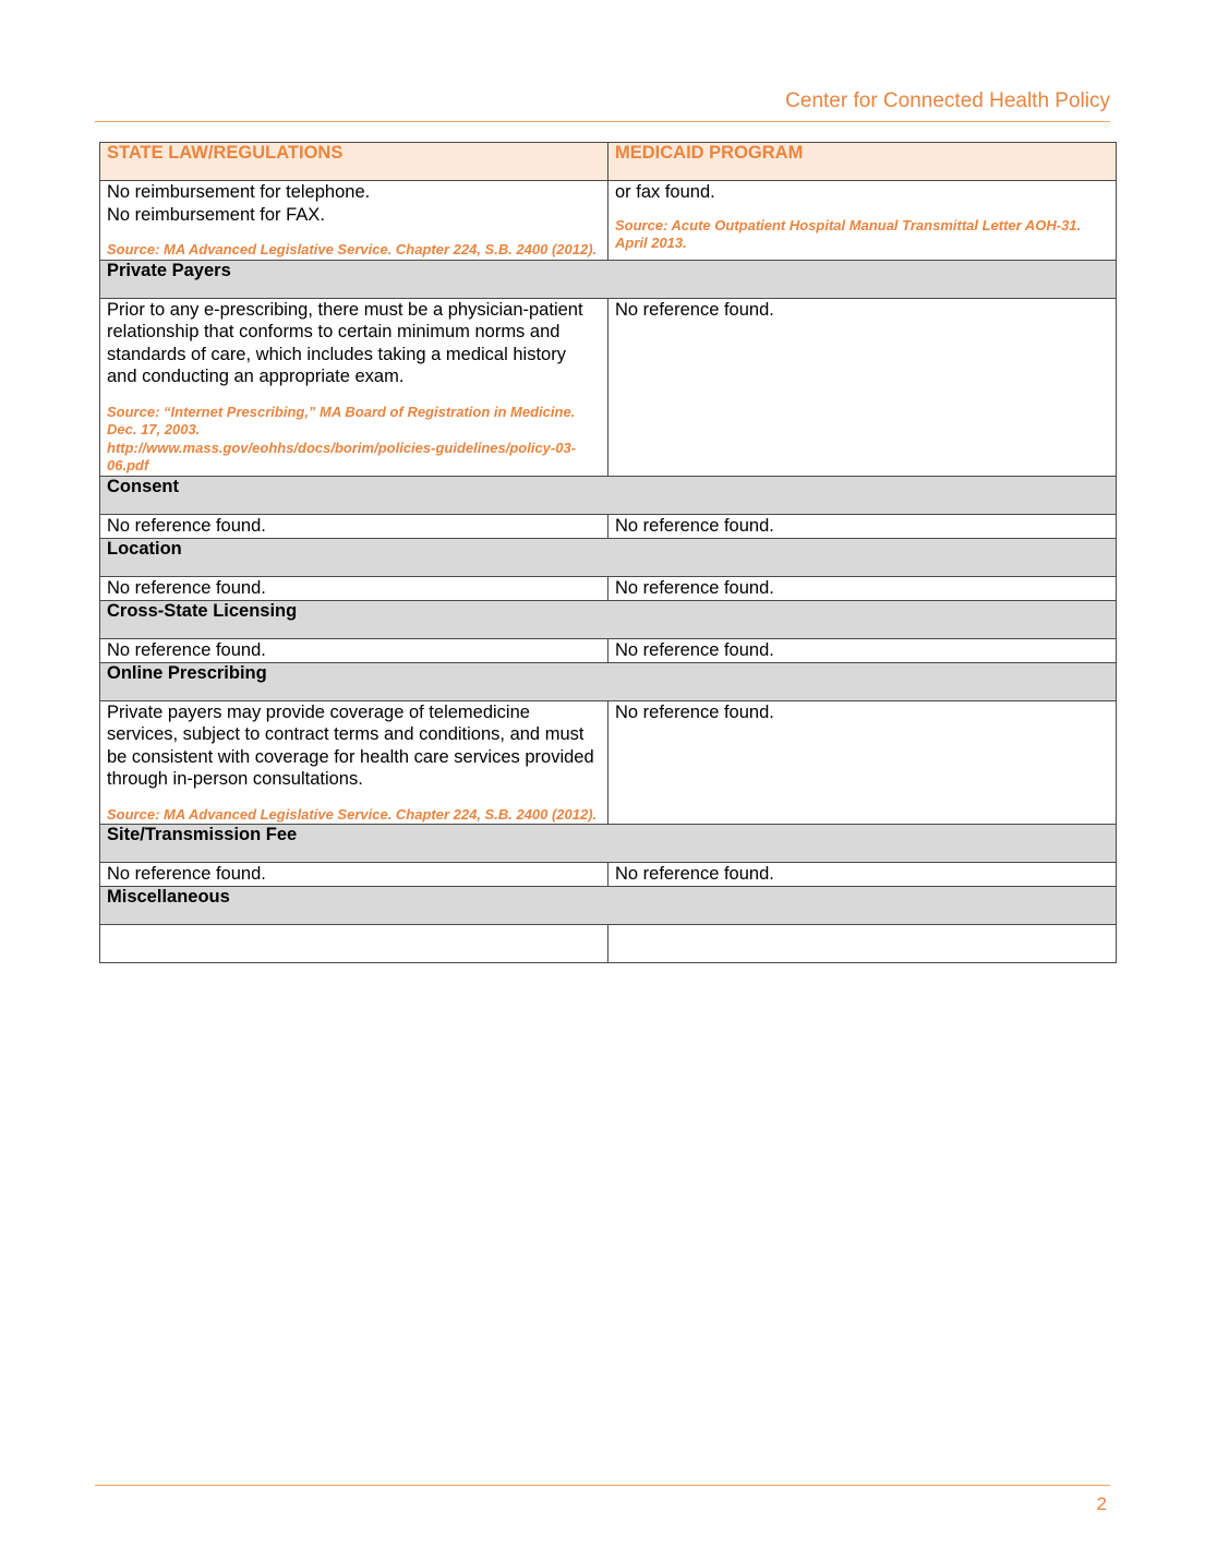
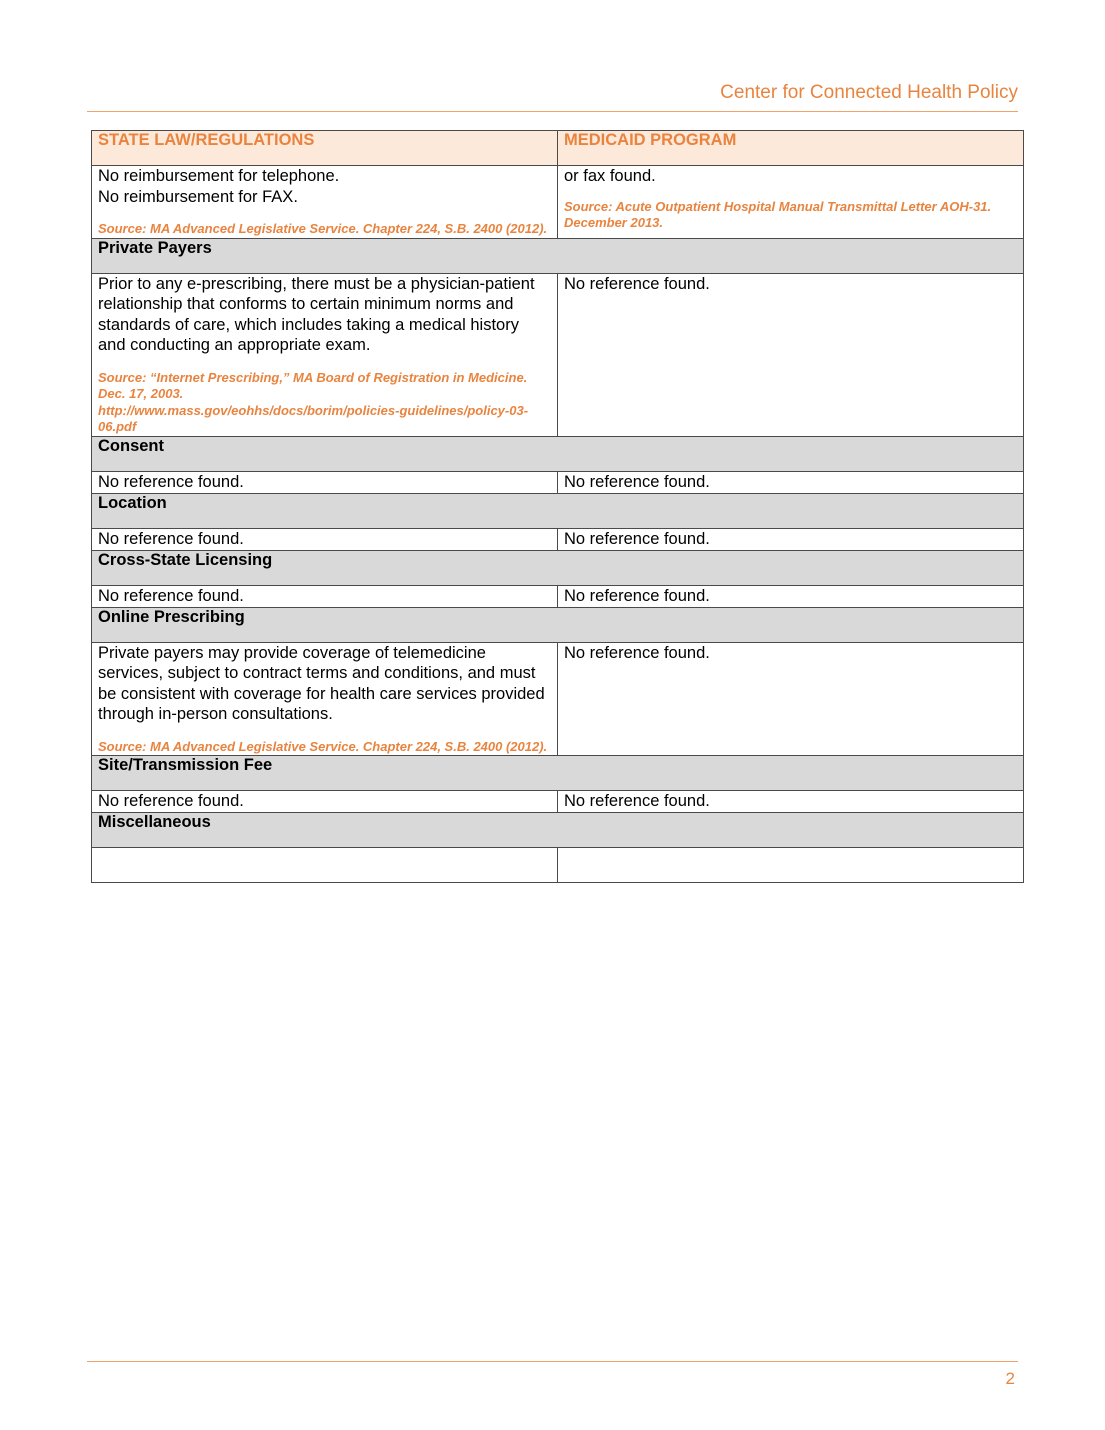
  Center for Connected Health Policy
  STATE LAW/REGULATIONS	MEDICAID PROGRAM
- No reimbursement for telephone. No reimbursement for FAX. Source: MA Advanced Legislative Service. Chapter 224, S.B. 2400 (2012).	or fax found. Source: Acute Outpatient Hospital Manual Transmittal Letter AOH-31. April 2013.
+ No reimbursement for telephone. No reimbursement for FAX. Source: MA Advanced Legislative Service. Chapter 224, S.B. 2400 (2012).	or fax found. Source: Acute Outpatient Hospital Manual Transmittal Letter AOH-31. December 2013.
  Private Payers
  Prior to any e-prescribing, there must be a physician-patient relationship that conforms to certain minimum norms and standards of care, which includes taking a medical history and conducting an appropriate exam. Source: “Internet Prescribing,” MA Board of Registration in Medicine. Dec. 17, 2003. http://www.mass.gov/eohhs/docs/borim/policies-guidelines/policy-03-06.pdf	No reference found.
  Consent
  No reference found.	No reference found.
  Location
  No reference found.	No reference found.
  Cross-State Licensing
  No reference found.	No reference found.
  Online Prescribing
  Private payers may provide coverage of telemedicine services, subject to contract terms and conditions, and must be consistent with coverage for health care services provided through in-person consultations. Source: MA Advanced Legislative Service. Chapter 224, S.B. 2400 (2012).	No reference found.
  Site/Transmission Fee
  No reference found.	No reference found.
  Miscellaneous
  2
